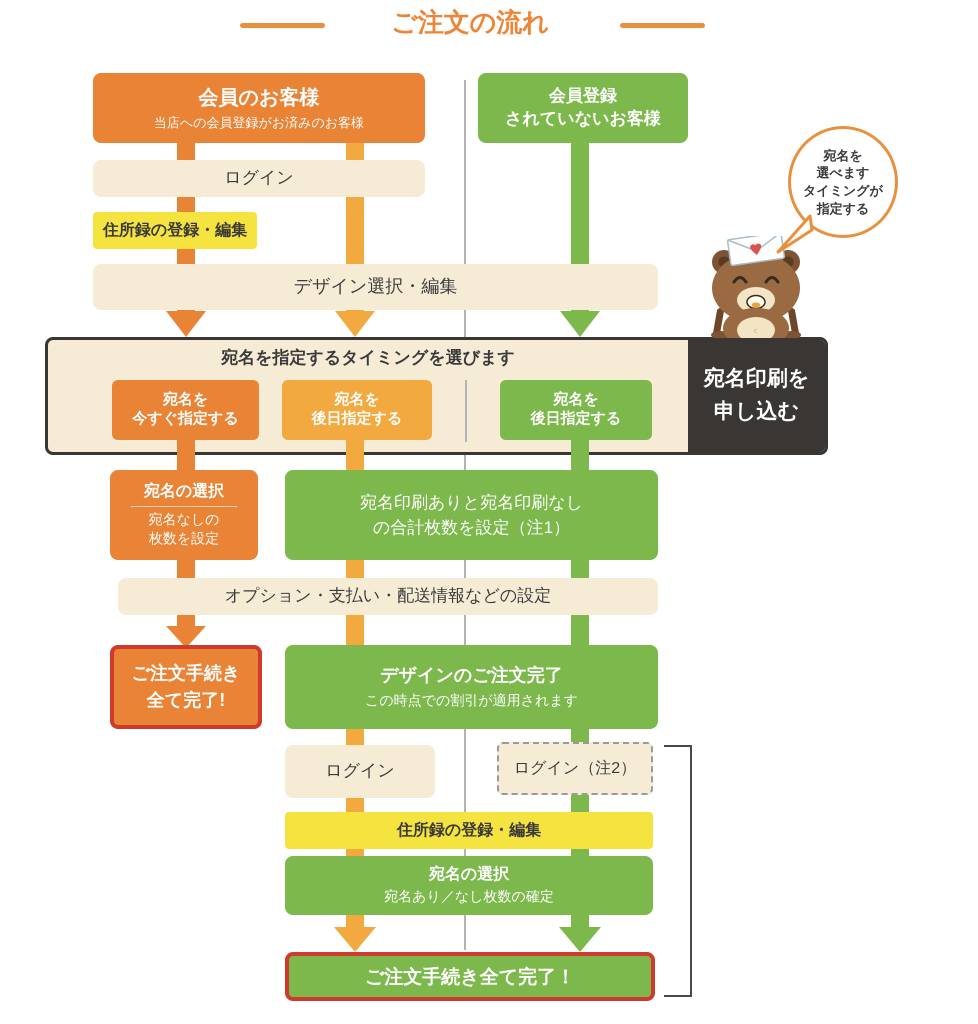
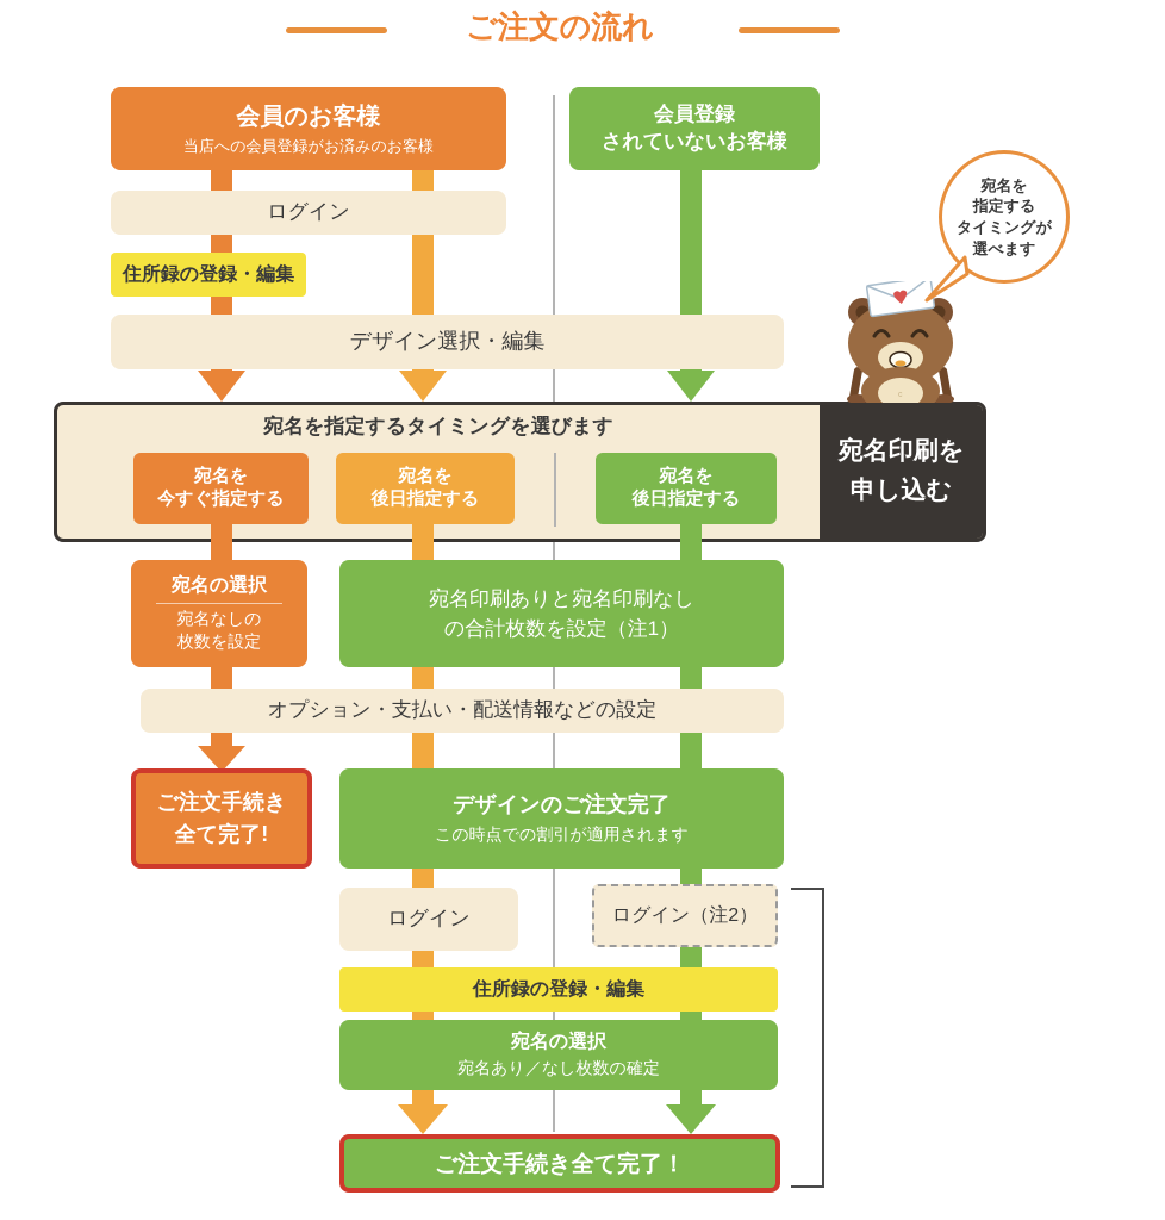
  ご注文の流れ
  会員のお客様
  当店への会員登録がお済みのお客様
  会員登録
  されていないお客様
  ログイン
  住所録の登録・編集
  デザイン選択・編集
  宛名を指定するタイミングを選びます
  宛名を
  今すぐ指定する
  宛名を
  後日指定する
  宛名を
  後日指定する
  宛名印刷を
  申し込む
  宛名の選択
  宛名なしの
  枚数を設定
  宛名印刷ありと宛名印刷なし
  の合計枚数を設定（注1）
  オプション・支払い・配送情報などの設定
  ご注文手続き
  全て完了!
  デザインのご注文完了
  この時点での割引が適用されます
  ログイン
  ログイン（注2）
  住所録の登録・編集
  宛名の選択
  宛名あり／なし枚数の確定
  ご注文手続き全て完了！
  宛名を
- 選べます
+ 指定する
  タイミングが
- 指定する
+ 選べます
